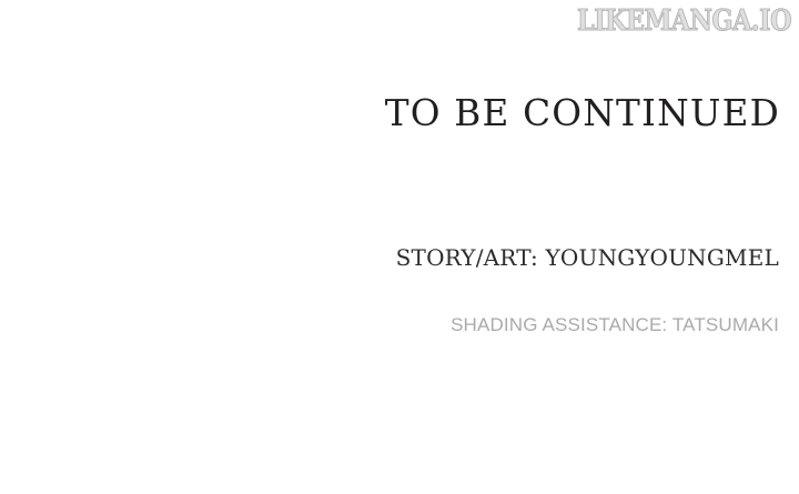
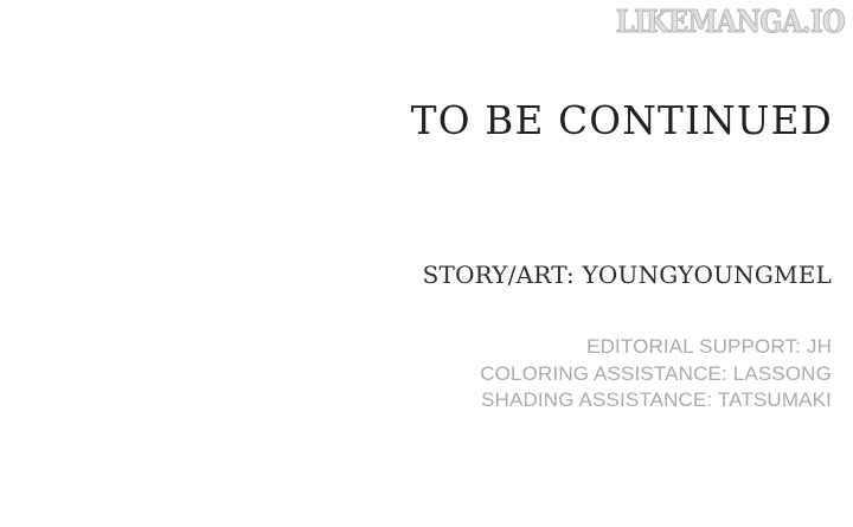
  LIKEMANGA.IO
  TO BE CONTINUED
  STORY/ART: YOUNGYOUNGMEL
+ EDITORIAL SUPPORT: JH
+ COLORING ASSISTANCE: LASSONG
  SHADING ASSISTANCE: TATSUMAKI
